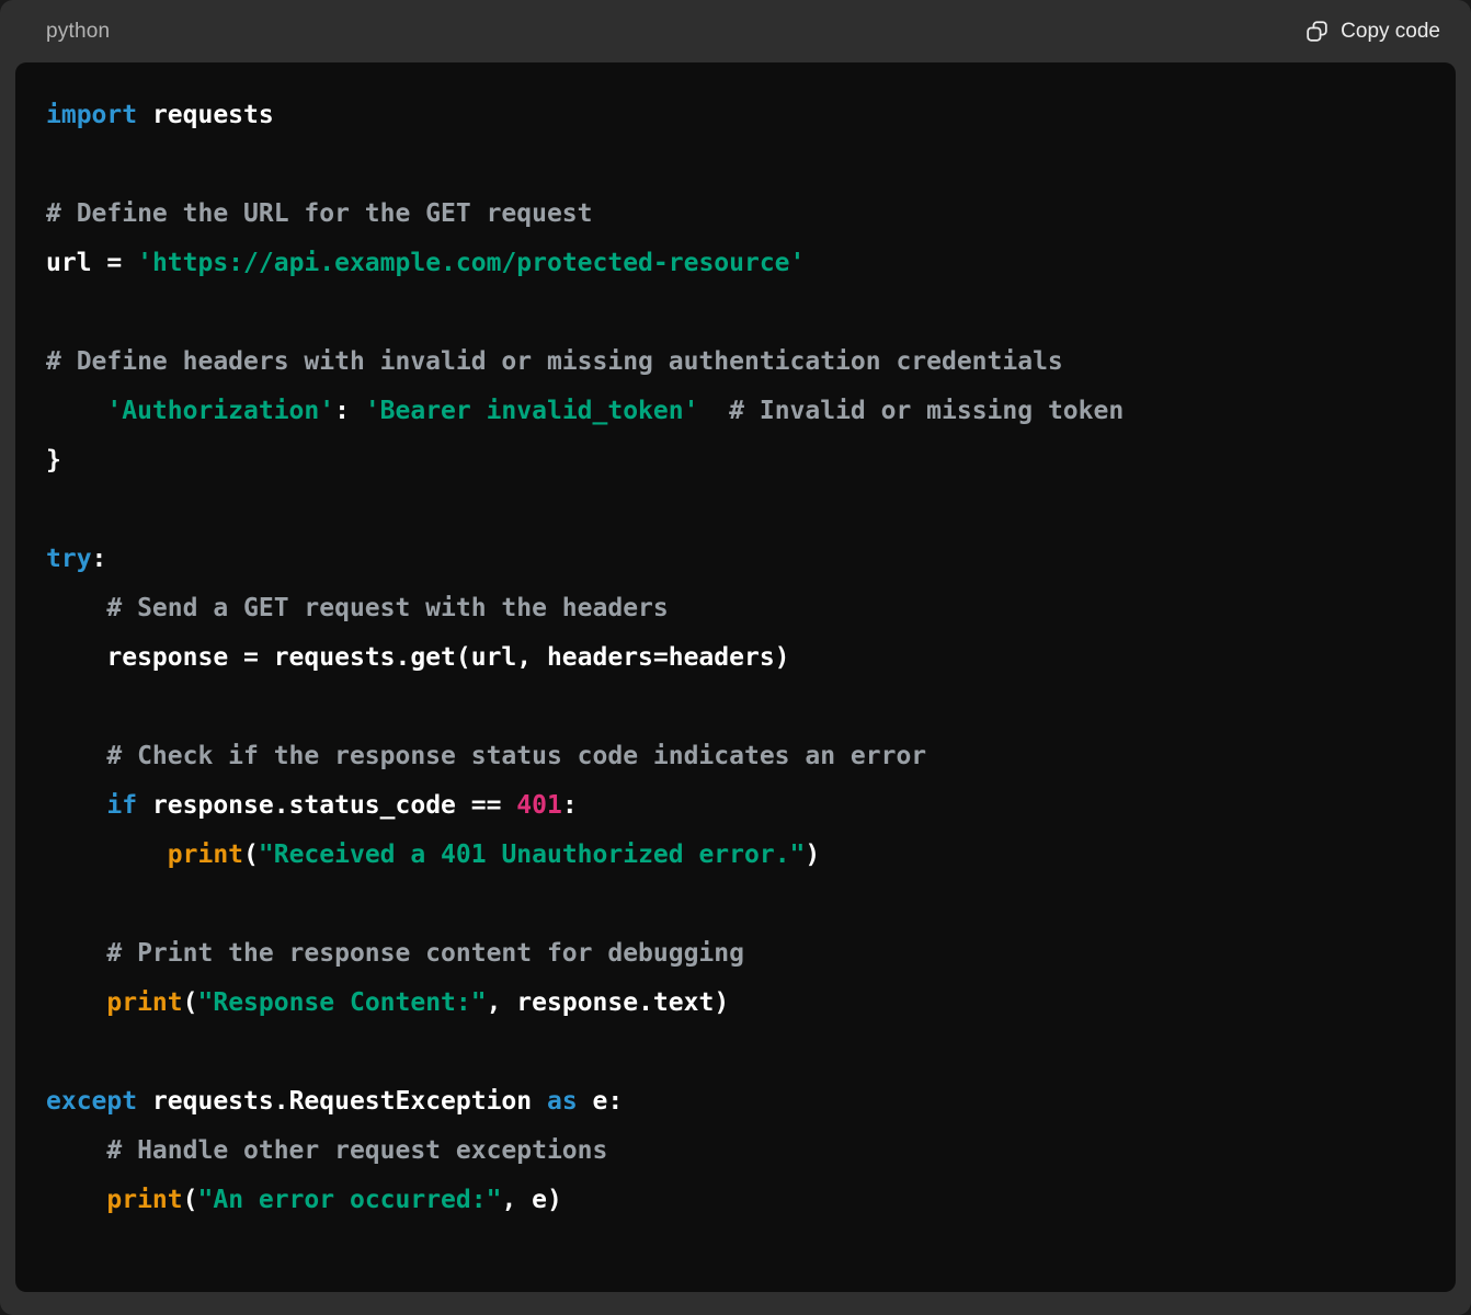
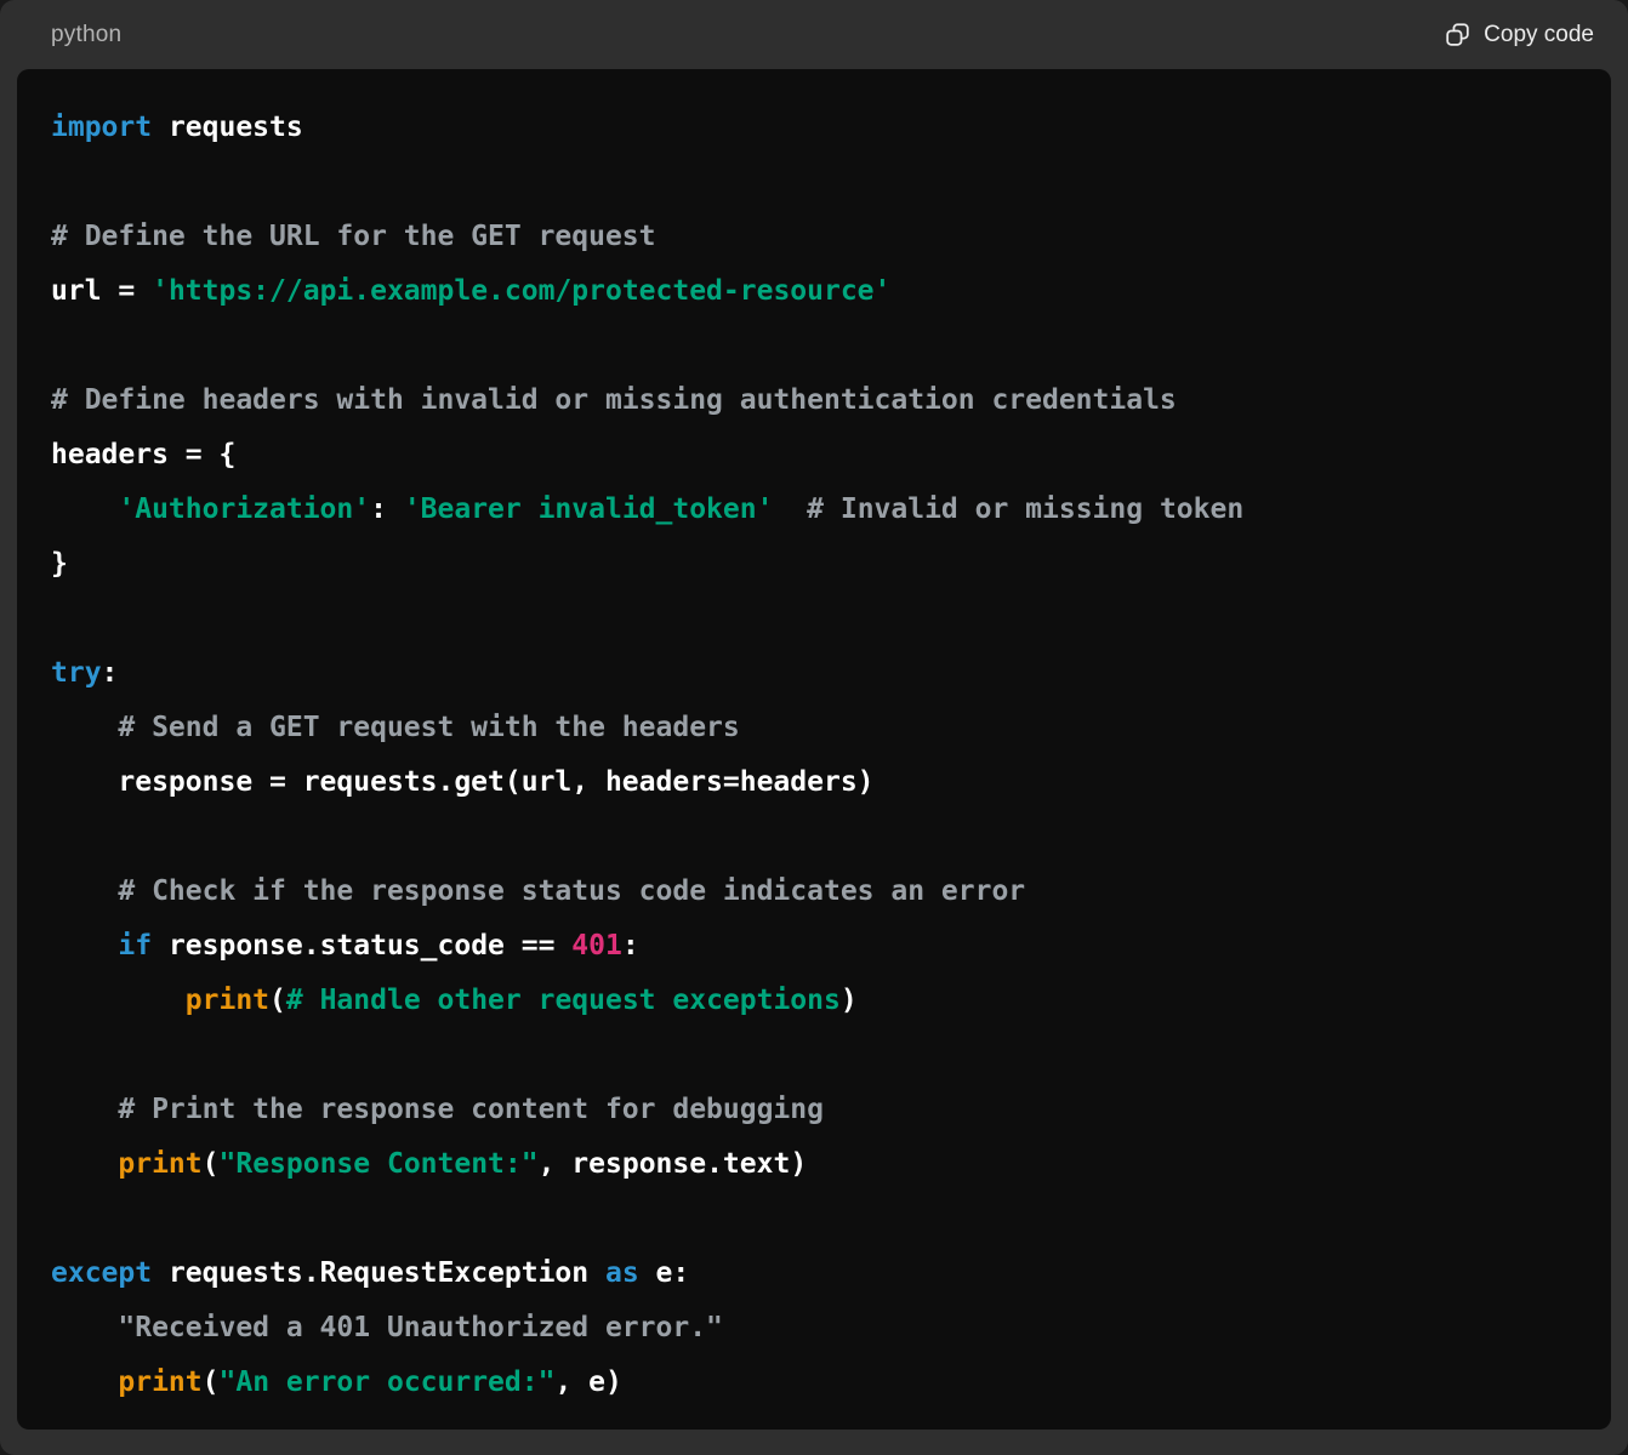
  python
  Copy code
  import requests
  # Define the URL for the GET request
  url = 'https://api.example.com/protected-resource'
  # Define headers with invalid or missing authentication credentials
+ headers = {
  'Authorization': 'Bearer invalid_token' # Invalid or missing token
  }
  try:
  # Send a GET request with the headers
  response = requests.get(url, headers=headers)
  # Check if the response status code indicates an error
  if response.status_code == 401:
- print("Received a 401 Unauthorized error.")
+ print(# Handle other request exceptions)
  # Print the response content for debugging
  print("Response Content:", response.text)
  except requests.RequestException as e:
- # Handle other request exceptions
+ "Received a 401 Unauthorized error."
  print("An error occurred:", e)
